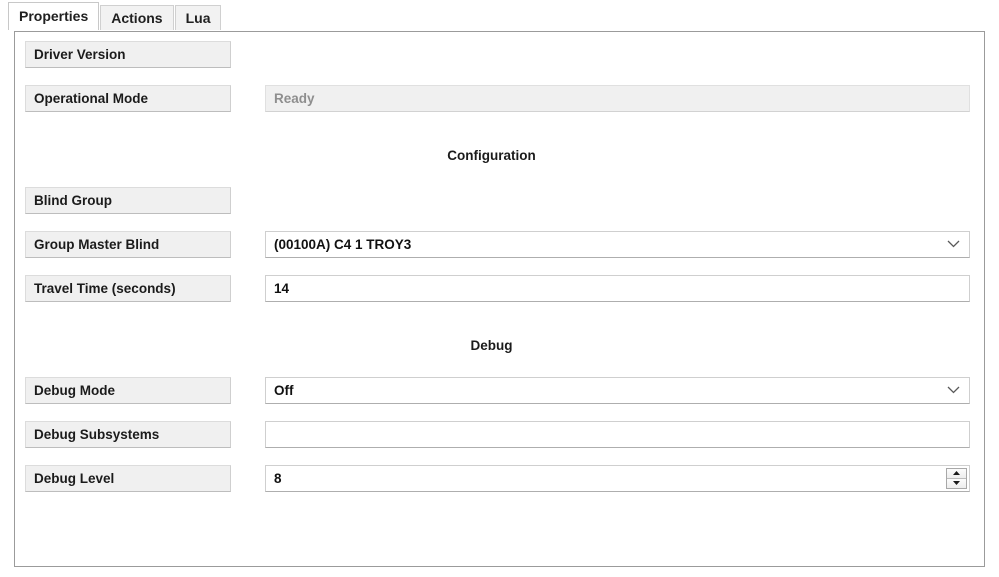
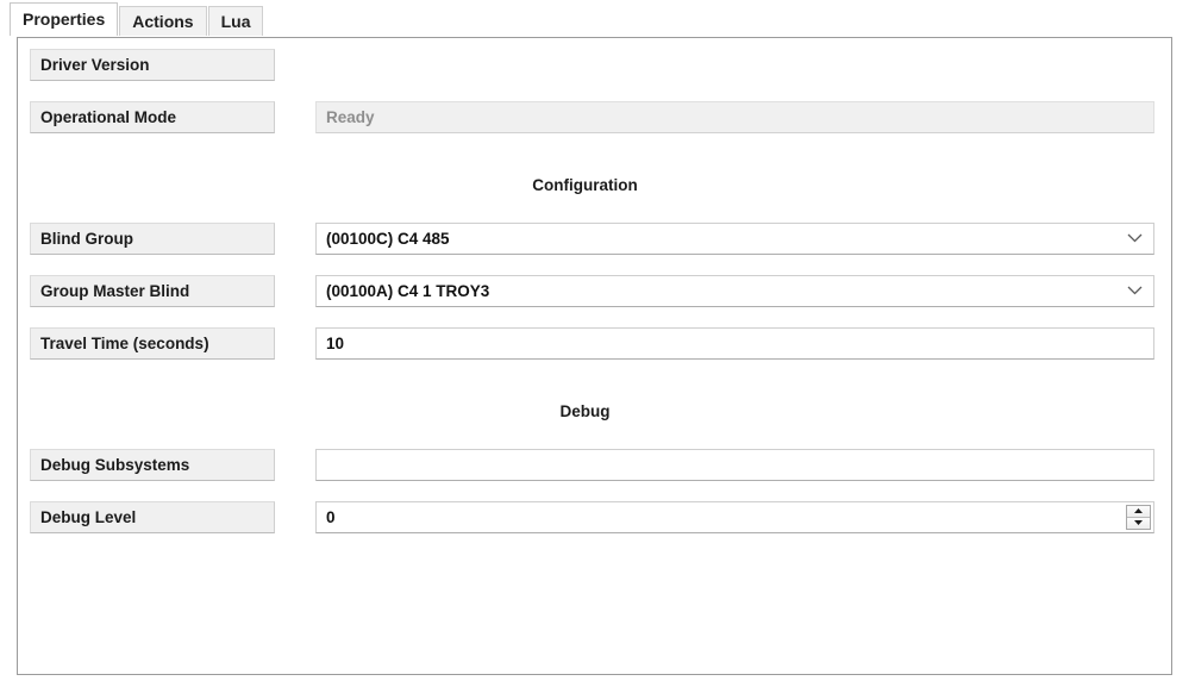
  Properties
  Actions
  Lua
  Driver Version
  Operational Mode
  Ready
  Configuration
  Blind Group
+ (00100C) C4 485
  Group Master Blind
  (00100A) C4 1 TROY3
  Travel Time (seconds)
- 14
+ 10
  Debug
- Debug Mode
- Off
  Debug Subsystems
  Debug Level
- 8
+ 0
